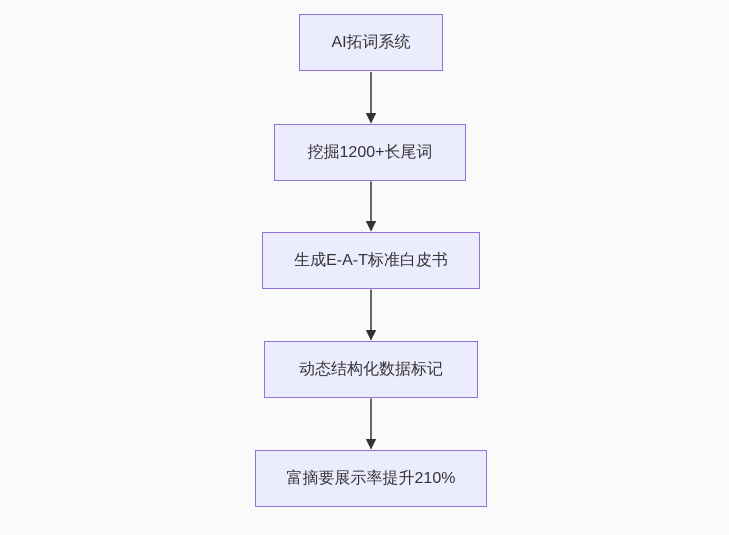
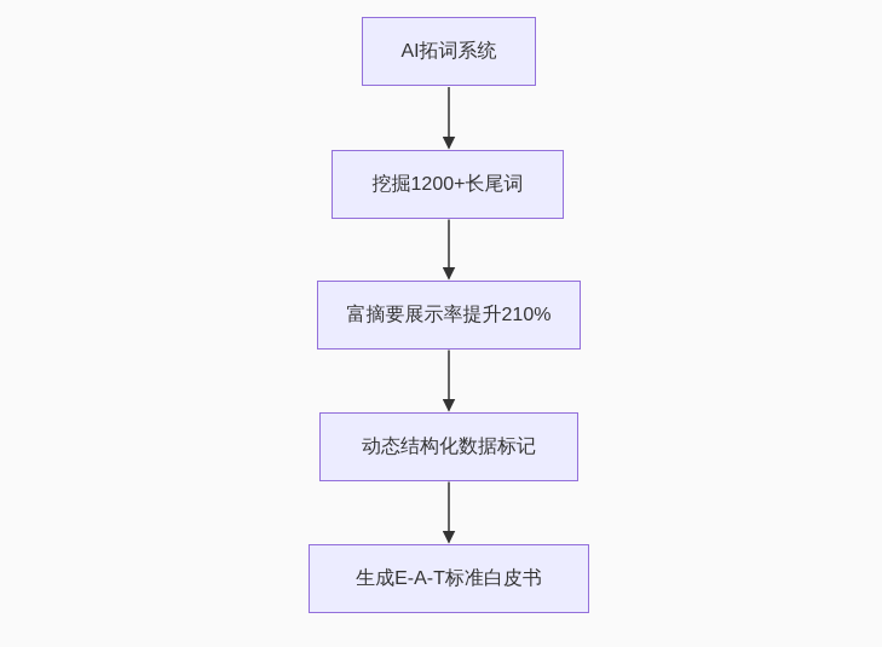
  AI拓词系统
  挖掘1200+长尾词
- 生成E-A-T标准白皮书
+ 富摘要展示率提升210%
  动态结构化数据标记
- 富摘要展示率提升210%
+ 生成E-A-T标准白皮书
